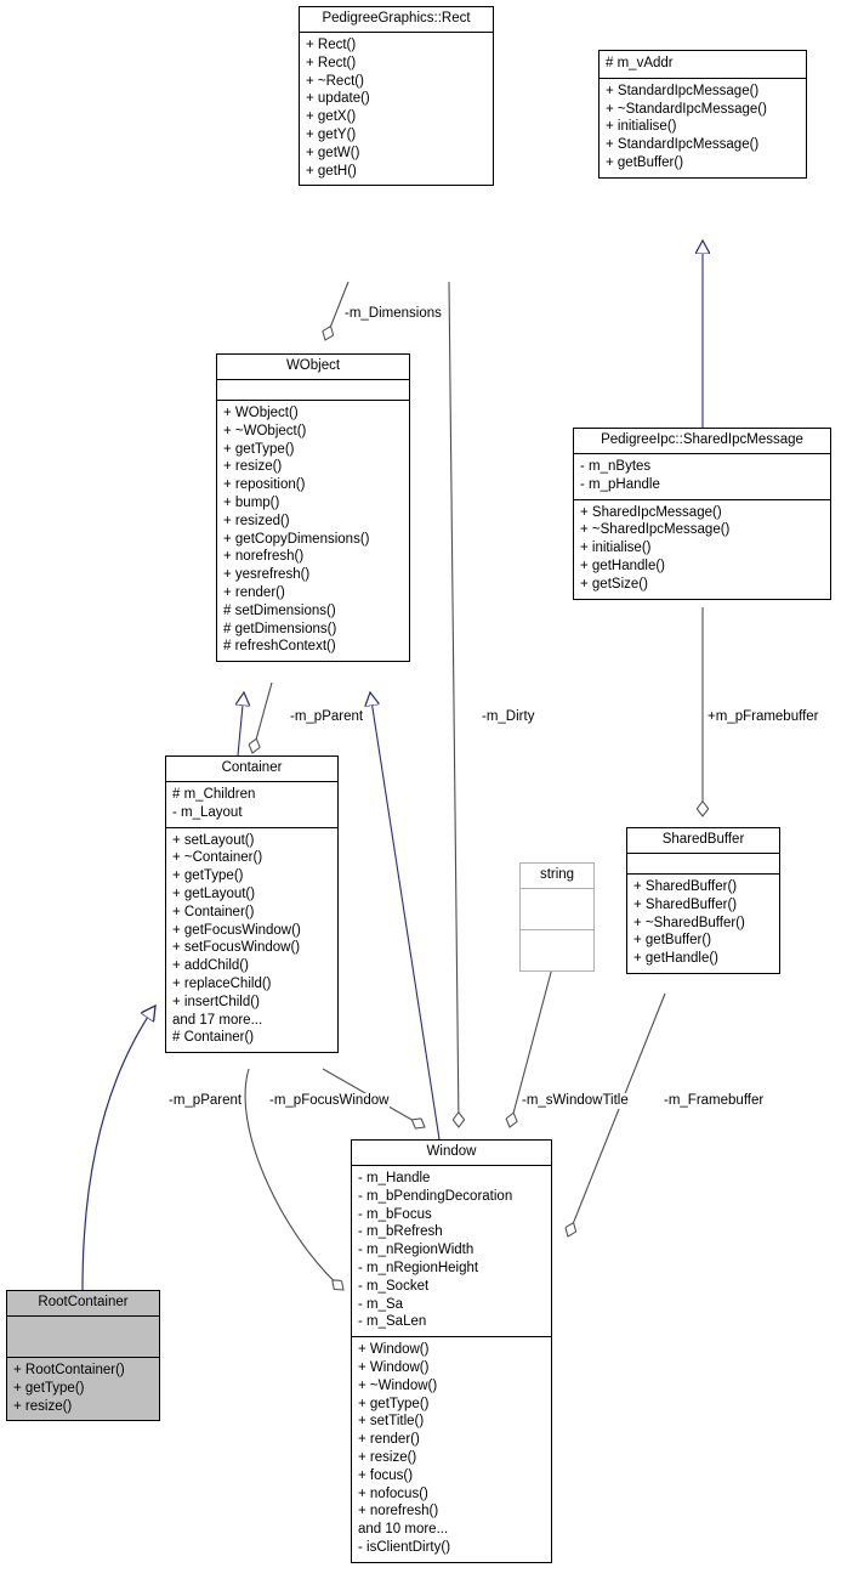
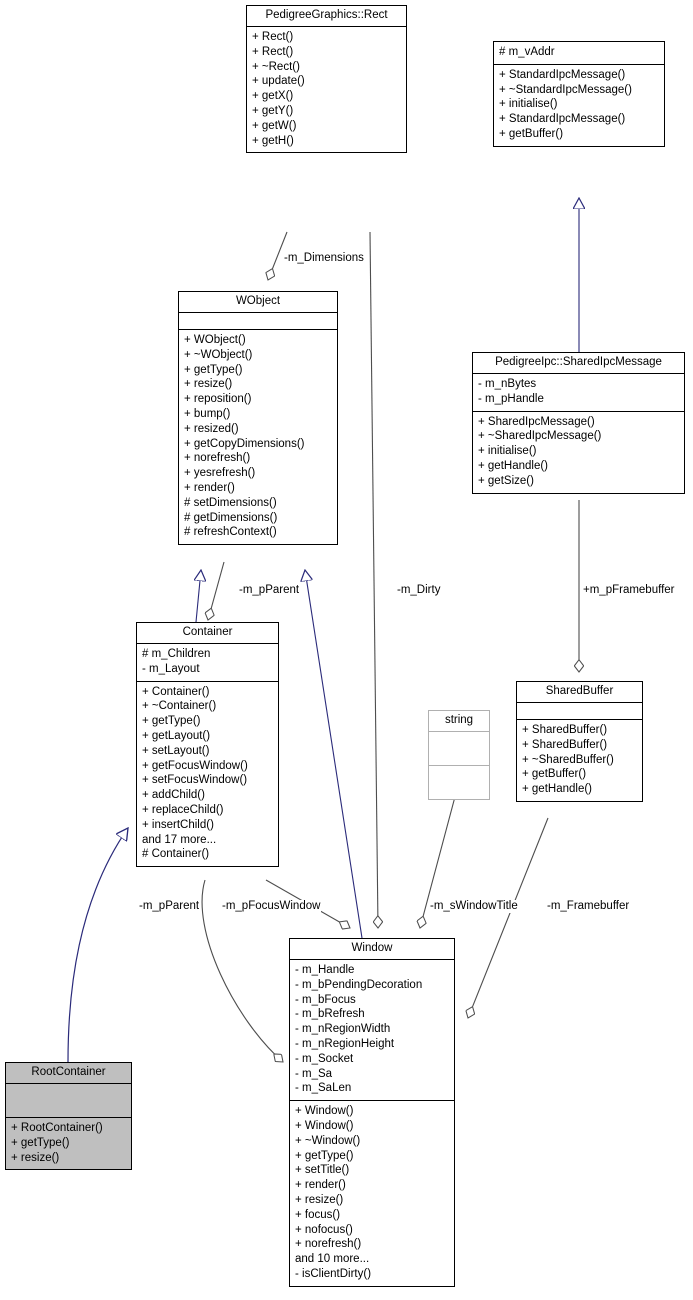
  PedigreeGraphics::Rect
  + Rect()
  + Rect()
  + ~Rect()
  + update()
  + getX()
  + getY()
  + getW()
  + getH()
  # m_vAddr
  + StandardIpcMessage()
  + ~StandardIpcMessage()
  + initialise()
  + StandardIpcMessage()
  + getBuffer()
  WObject
  + WObject()
  + ~WObject()
  + getType()
  + resize()
  + reposition()
  + bump()
  + resized()
  + getCopyDimensions()
  + norefresh()
  + yesrefresh()
  + render()
  # setDimensions()
  # getDimensions()
  # refreshContext()
  PedigreeIpc::SharedIpcMessage
  - m_nBytes
  - m_pHandle
  + SharedIpcMessage()
  + ~SharedIpcMessage()
  + initialise()
  + getHandle()
  + getSize()
  Container
  # m_Children
  - m_Layout
- + setLayout()
+ + Container()
  + ~Container()
  + getType()
  + getLayout()
- + Container()
+ + setLayout()
  + getFocusWindow()
  + setFocusWindow()
  + addChild()
  + replaceChild()
  + insertChild()
  and 17 more...
  # Container()
  string
  SharedBuffer
  + SharedBuffer()
  + SharedBuffer()
  + ~SharedBuffer()
  + getBuffer()
  + getHandle()
  Window
  - m_Handle
  - m_bPendingDecoration
  - m_bFocus
  - m_bRefresh
  - m_nRegionWidth
  - m_nRegionHeight
  - m_Socket
  - m_Sa
  - m_SaLen
  + Window()
  + Window()
  + ~Window()
  + getType()
  + setTitle()
  + render()
  + resize()
  + focus()
  + nofocus()
  + norefresh()
  and 10 more...
  - isClientDirty()
  RootContainer
  + RootContainer()
  + getType()
  + resize()
  -m_Dimensions
  -m_Dirty
  -m_pParent
  +m_pFramebuffer
  -m_pParent
  -m_pFocusWindow
  -m_sWindowTitle
  -m_Framebuffer
